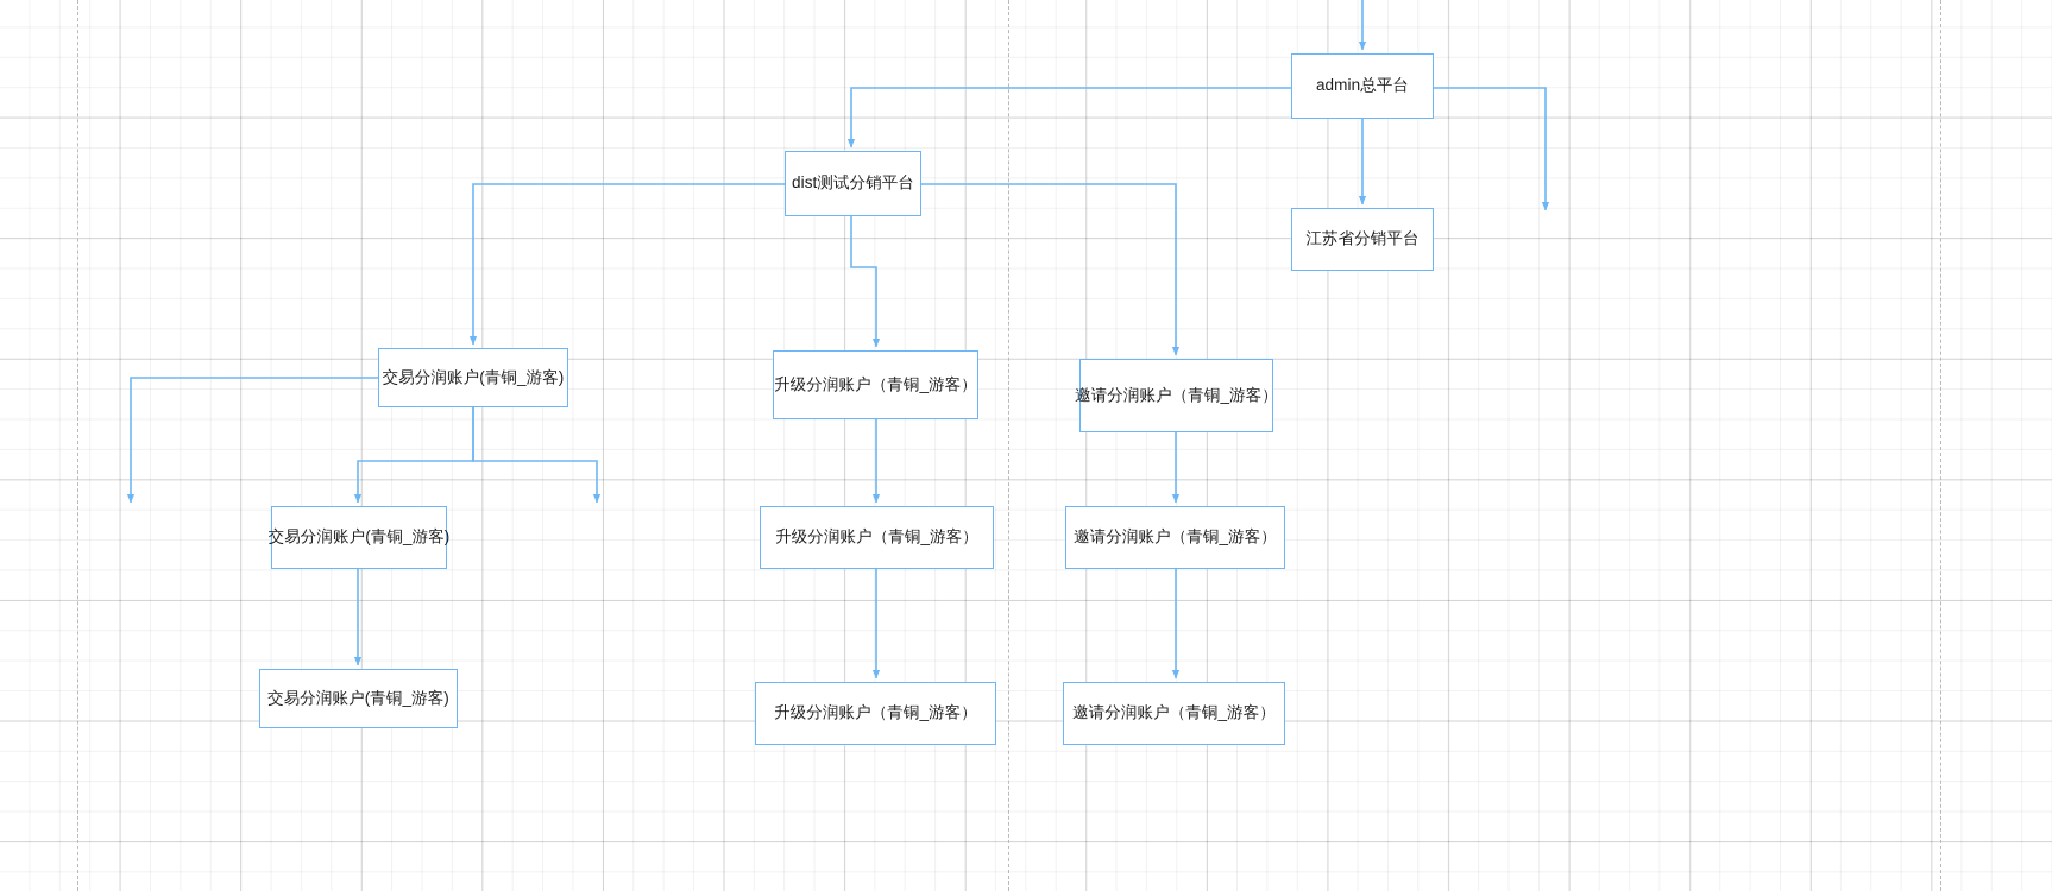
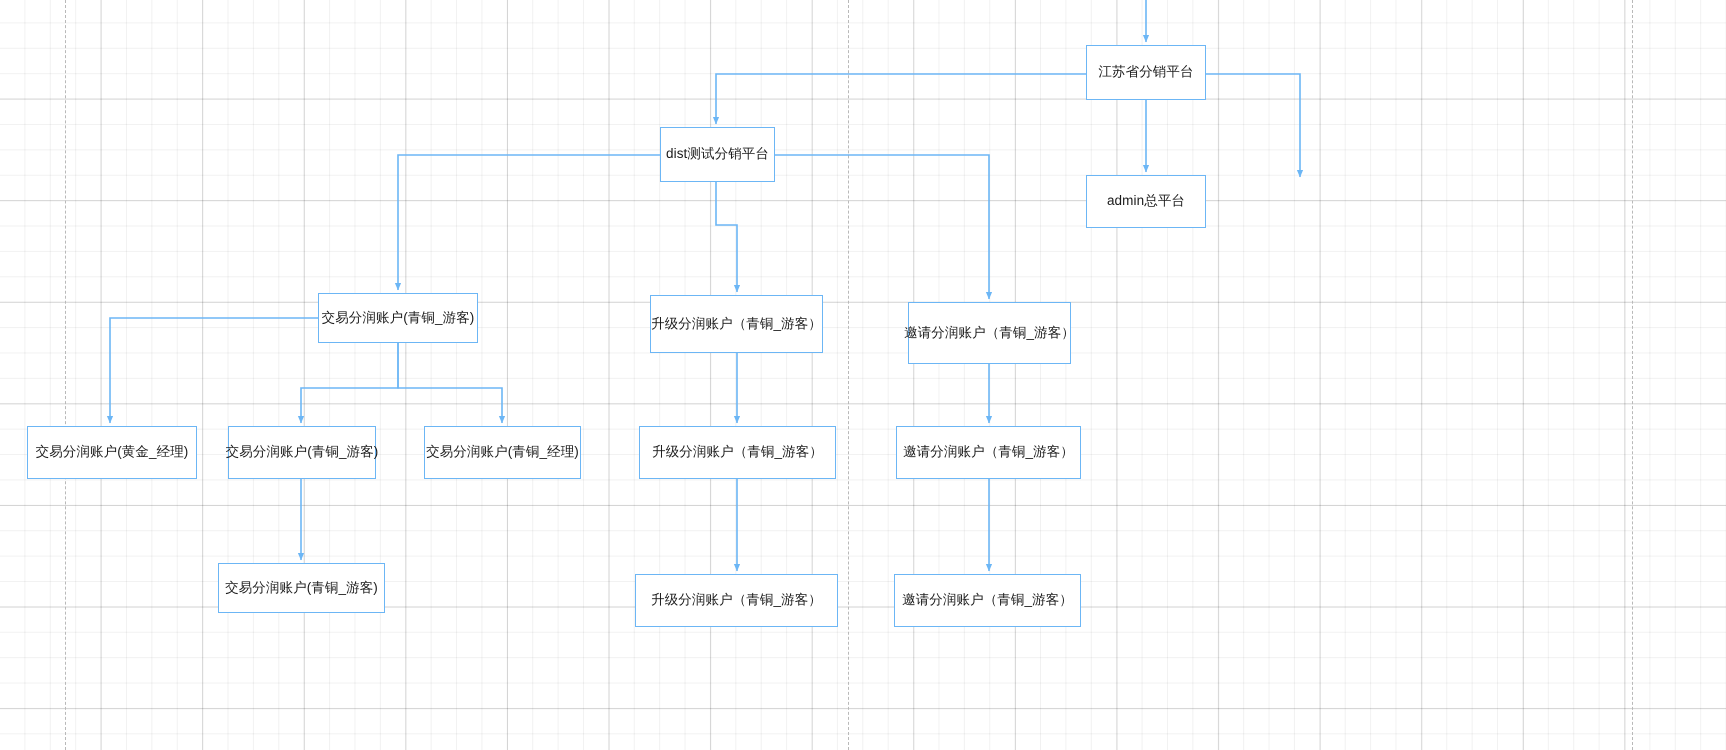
- admin总平台
+ 江苏省分销平台
  dist测试分销平台
- 江苏省分销平台
+ admin总平台
  交易分润账户(青铜_游客)
  升级分润账户（青铜_游客）
  邀请分润账户（青铜_游客）
+ 交易分润账户(黄金_经理)
  交易分润账户(青铜_游客)
+ 交易分润账户(青铜_经理)
  升级分润账户（青铜_游客）
  邀请分润账户（青铜_游客）
  交易分润账户(青铜_游客)
  升级分润账户（青铜_游客）
  邀请分润账户（青铜_游客）
